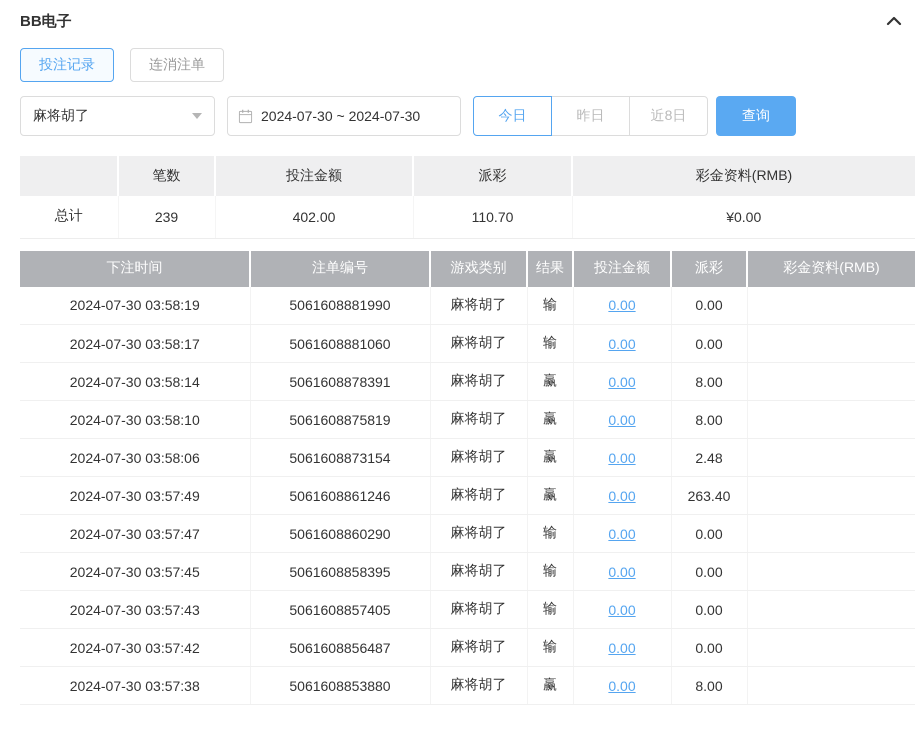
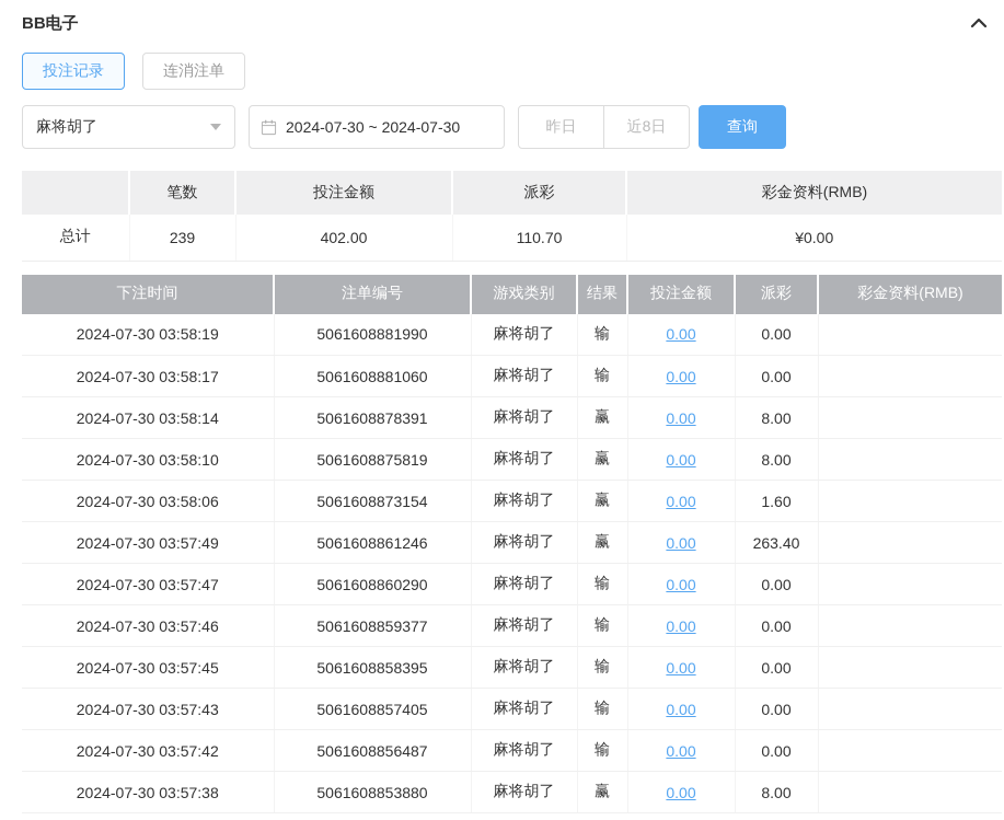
  BB电子
  投注记录
  连消注单
  麻将胡了
  2024-07-30 ~ 2024-07-30
- 今日
  昨日
  近8日
  查询
  	笔数	投注金额	派彩	彩金资料(RMB)
  总计	239	402.00	110.70	¥0.00
  下注时间	注单编号	游戏类别	结果	投注金额	派彩	彩金资料(RMB)
  2024-07-30 03:58:19	5061608881990	麻将胡了	输	0.00	0.00
  2024-07-30 03:58:17	5061608881060	麻将胡了	输	0.00	0.00
  2024-07-30 03:58:14	5061608878391	麻将胡了	赢	0.00	8.00
  2024-07-30 03:58:10	5061608875819	麻将胡了	赢	0.00	8.00
- 2024-07-30 03:58:06	5061608873154	麻将胡了	赢	0.00	2.48
+ 2024-07-30 03:58:06	5061608873154	麻将胡了	赢	0.00	1.60
  2024-07-30 03:57:49	5061608861246	麻将胡了	赢	0.00	263.40
  2024-07-30 03:57:47	5061608860290	麻将胡了	输	0.00	0.00
+ 2024-07-30 03:57:46	5061608859377	麻将胡了	输	0.00	0.00
  2024-07-30 03:57:45	5061608858395	麻将胡了	输	0.00	0.00
  2024-07-30 03:57:43	5061608857405	麻将胡了	输	0.00	0.00
  2024-07-30 03:57:42	5061608856487	麻将胡了	输	0.00	0.00
  2024-07-30 03:57:38	5061608853880	麻将胡了	赢	0.00	8.00
